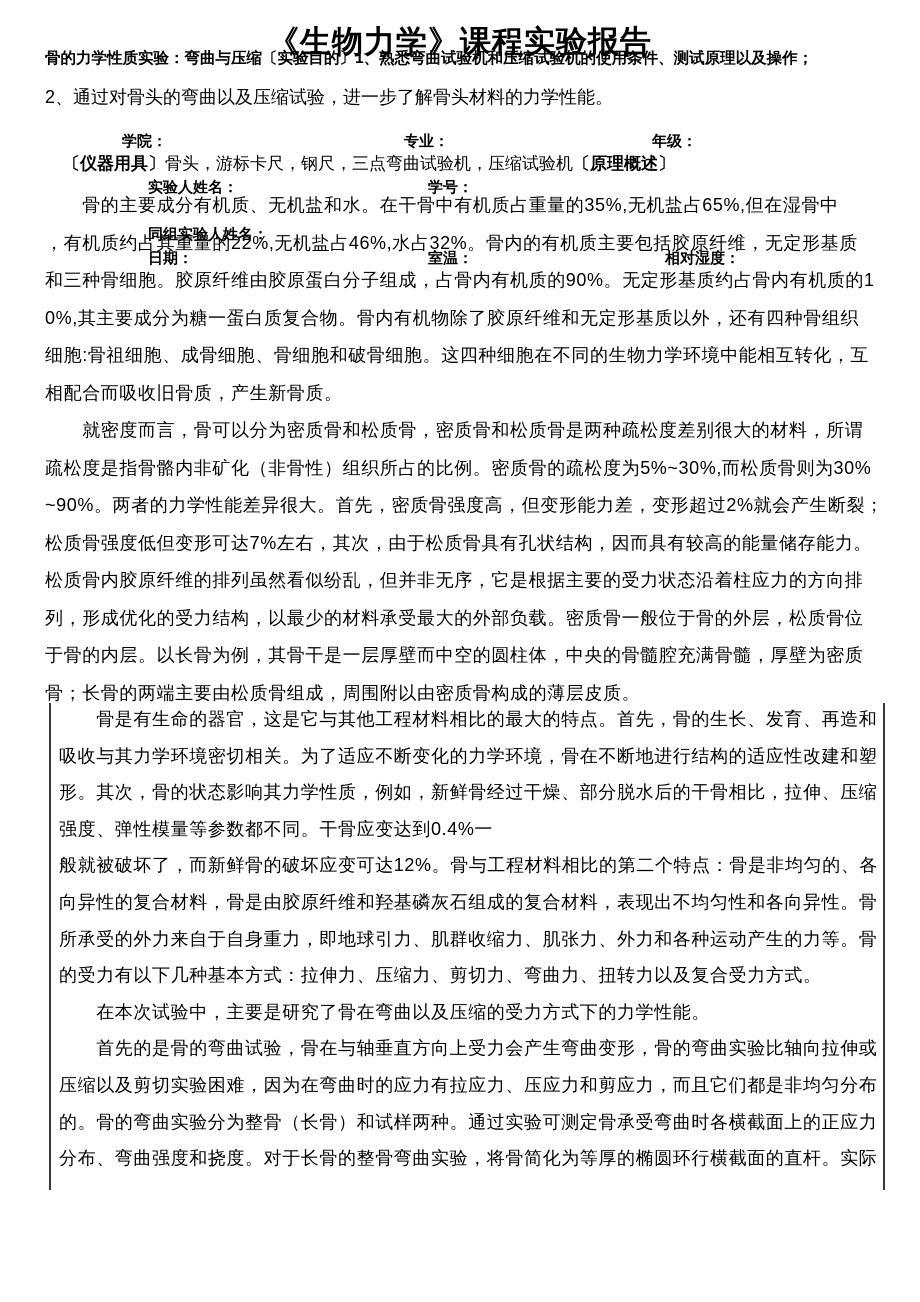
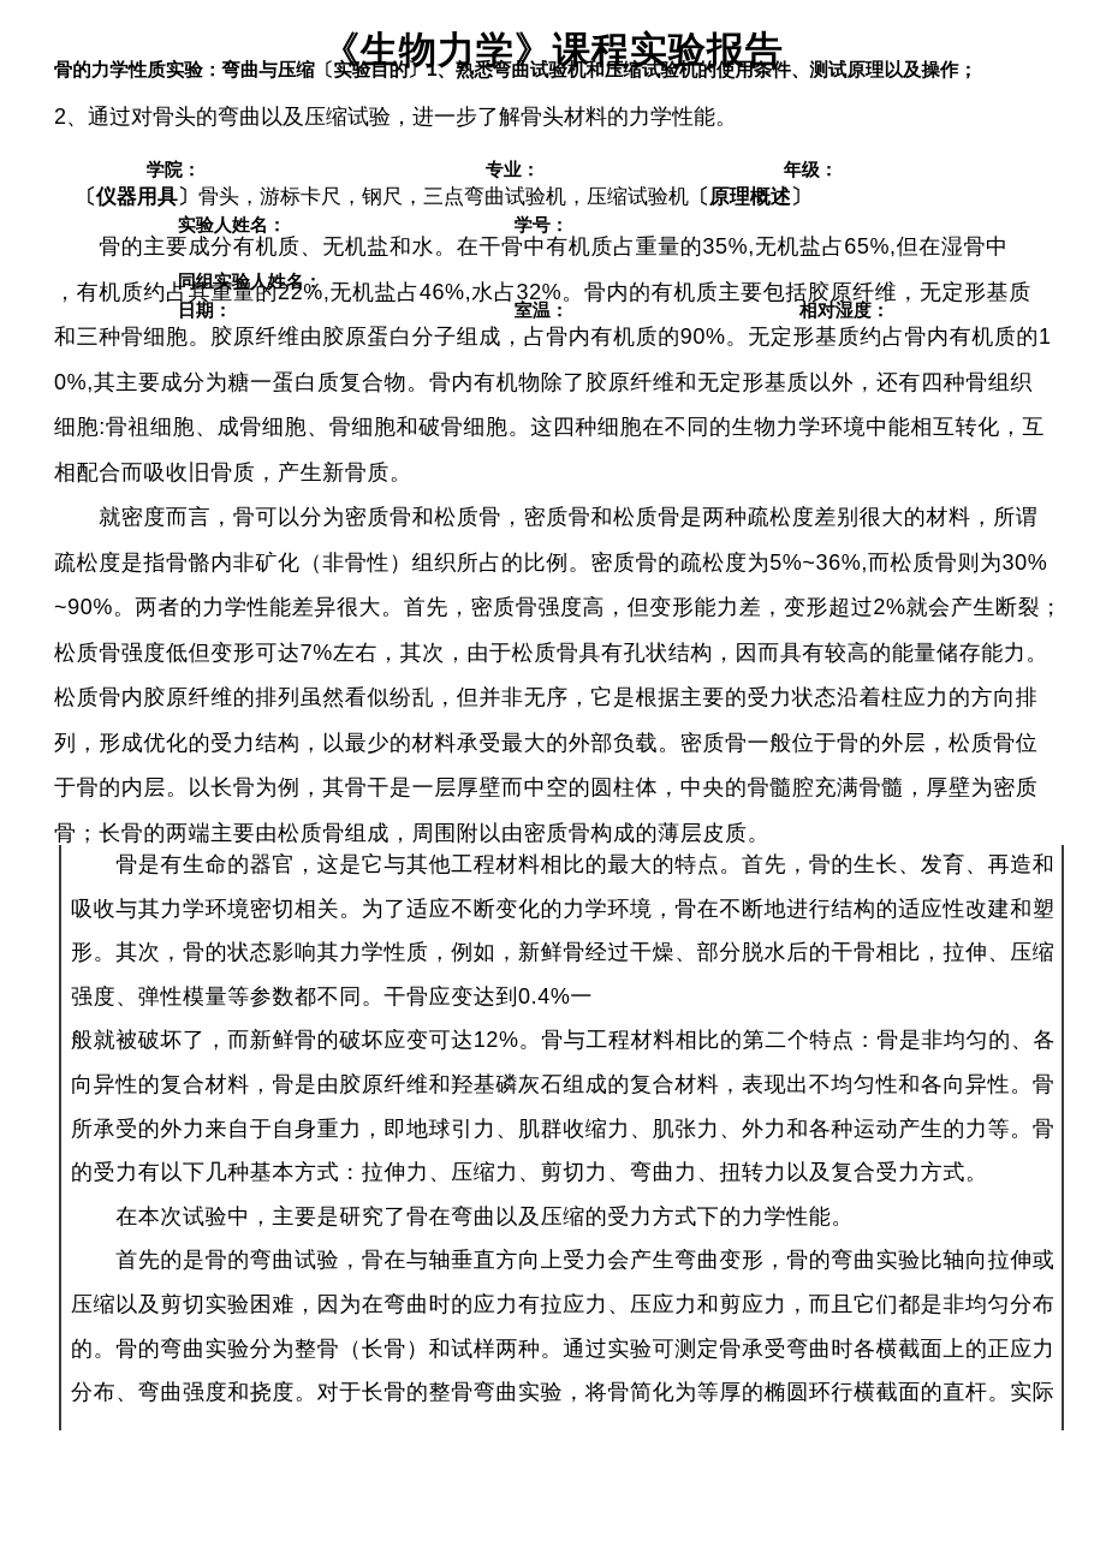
  《生物力学》课程实验报告
  骨的力学性质实验：弯曲与压缩〔实验目的〕1、熟悉弯曲试验机和压缩试验机的使用条件、测试原理以及操作；
  2、通过对骨头的弯曲以及压缩试验，进一步了解骨头材料的力学性能。
  学院：
  专业：
  年级：
  〔仪器用具〕骨头，游标卡尺，钢尺，三点弯曲试验机，压缩试验机〔原理概述〕
  实验人姓名：
  学号：
  同组实验人姓名：
  日期：
  室温：
  相对湿度：
  骨的主要成分有机质、无机盐和水。在干骨中有机质占重量的35%,无机盐占65%,但在湿骨中
  ，有机质约占其重量的22%,无机盐占46%,水占32%。骨内的有机质主要包括胶原纤维，无定形基质
  和三种骨细胞。胶原纤维由胶原蛋白分子组成，占骨内有机质的90%。无定形基质约占骨内有机质的1
  0%,其主要成分为糖一蛋白质复合物。骨内有机物除了胶原纤维和无定形基质以外，还有四种骨组织
  细胞:骨祖细胞、成骨细胞、骨细胞和破骨细胞。这四种细胞在不同的生物力学环境中能相互转化，互
  相配合而吸收旧骨质，产生新骨质。
  就密度而言，骨可以分为密质骨和松质骨，密质骨和松质骨是两种疏松度差别很大的材料，所谓
- 疏松度是指骨骼内非矿化（非骨性）组织所占的比例。密质骨的疏松度为5%~30%,而松质骨则为30%
+ 疏松度是指骨骼内非矿化（非骨性）组织所占的比例。密质骨的疏松度为5%~36%,而松质骨则为30%
  ~90%。两者的力学性能差异很大。首先，密质骨强度高，但变形能力差，变形超过2%就会产生断裂；
  松质骨强度低但变形可达7%左右，其次，由于松质骨具有孔状结构，因而具有较高的能量储存能力。
  松质骨内胶原纤维的排列虽然看似纷乱，但并非无序，它是根据主要的受力状态沿着柱应力的方向排
  列，形成优化的受力结构，以最少的材料承受最大的外部负载。密质骨一般位于骨的外层，松质骨位
  于骨的内层。以长骨为例，其骨干是一层厚壁而中空的圆柱体，中央的骨髓腔充满骨髓，厚壁为密质
  骨；长骨的两端主要由松质骨组成，周围附以由密质骨构成的薄层皮质。
  骨是有生命的器官，这是它与其他工程材料相比的最大的特点。首先，骨的生长、发育、再造和
  吸收与其力学环境密切相关。为了适应不断变化的力学环境，骨在不断地进行结构的适应性改建和塑
  形。其次，骨的状态影响其力学性质，例如，新鲜骨经过干燥、部分脱水后的干骨相比，拉伸、压缩
  强度、弹性模量等参数都不同。干骨应变达到0.4%一
  般就被破坏了，而新鲜骨的破坏应变可达12%。骨与工程材料相比的第二个特点：骨是非均匀的、各
  向异性的复合材料，骨是由胶原纤维和羟基磷灰石组成的复合材料，表现出不均匀性和各向异性。骨
  所承受的外力来自于自身重力，即地球引力、肌群收缩力、肌张力、外力和各种运动产生的力等。骨
  的受力有以下几种基本方式：拉伸力、压缩力、剪切力、弯曲力、扭转力以及复合受力方式。
  在本次试验中，主要是研究了骨在弯曲以及压缩的受力方式下的力学性能。
  首先的是骨的弯曲试验，骨在与轴垂直方向上受力会产生弯曲变形，骨的弯曲实验比轴向拉伸或
  压缩以及剪切实验困难，因为在弯曲时的应力有拉应力、压应力和剪应力，而且它们都是非均匀分布
  的。骨的弯曲实验分为整骨（长骨）和试样两种。通过实验可测定骨承受弯曲时各横截面上的正应力
  分布、弯曲强度和挠度。对于长骨的整骨弯曲实验，将骨简化为等厚的椭圆环行横截面的直杆。实际
